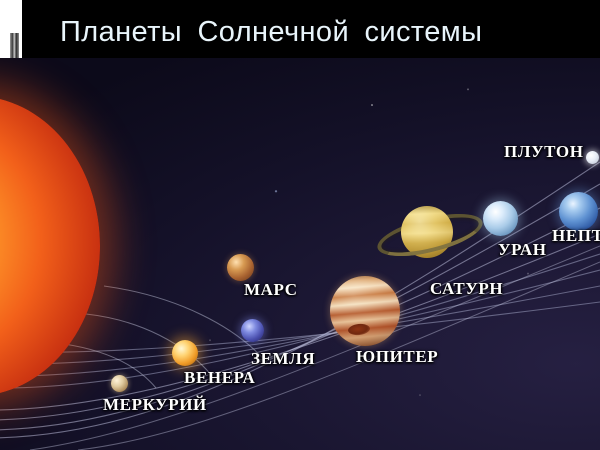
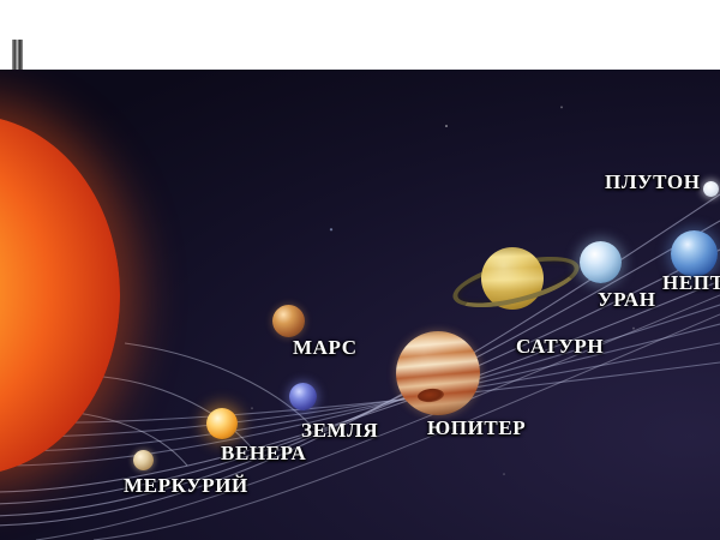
- Планеты Солнечной системы
